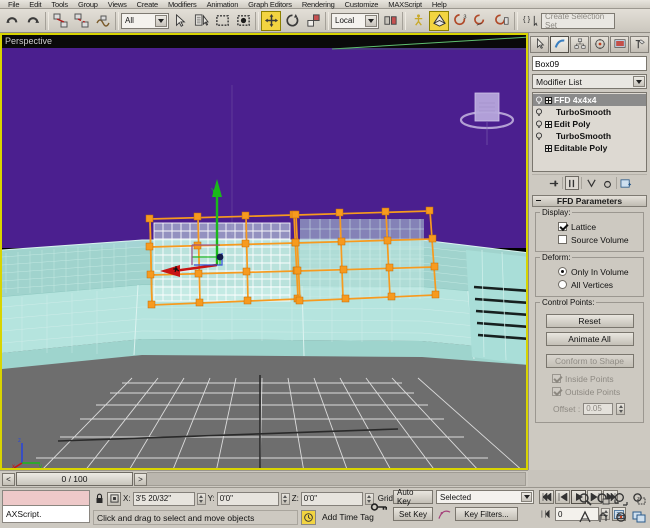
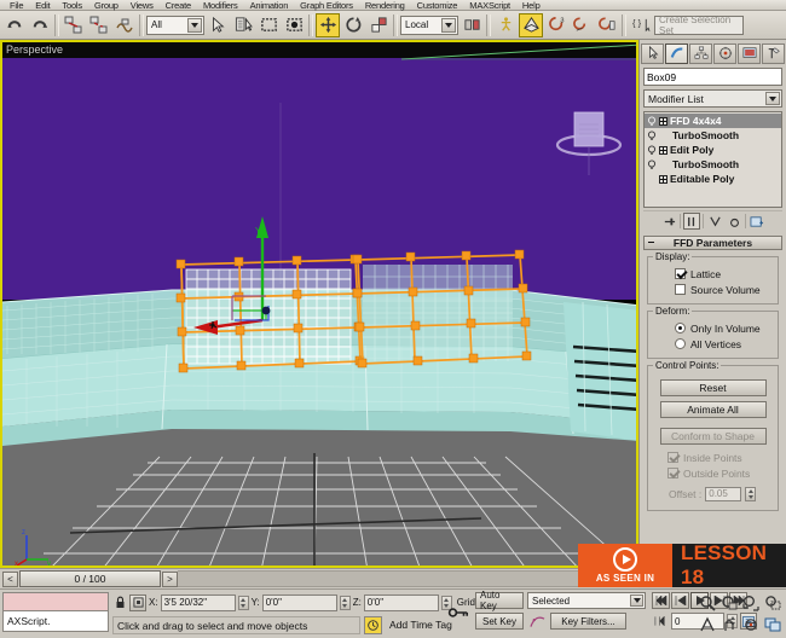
  File
  Edit
  Tools
  Group
  Views
  Create
  Modifiers
  Animation
  Graph Editors
  Rendering
  Customize
  MAXScript
  Help
  All
  Local
  { }
  Create Selection Set
  Perspective
  Box09
  Modifier List
  FFD 4x4x4
  TurboSmooth
  Edit Poly
  TurboSmooth
  Editable Poly
  FFD Parameters
  Display:
  Lattice
  Source Volume
  Deform:
  Only In Volume
  All Vertices
  Control Points:
  Reset
  Animate All
  Conform to Shape
  Inside Points
  Outside Points
  Offset :
  0.05
  <
  0 / 100
  >
  AXScript.
  X:
  3'5 20/32"
  Y:
  0'0"
  Z:
  0'0"
  Click and drag to select and move objects
  Add Time Tag
  Auto Key
  Set Key
  Selected
  Key Filters...
  0
+ AS SEEN IN
+ LESSON 18
